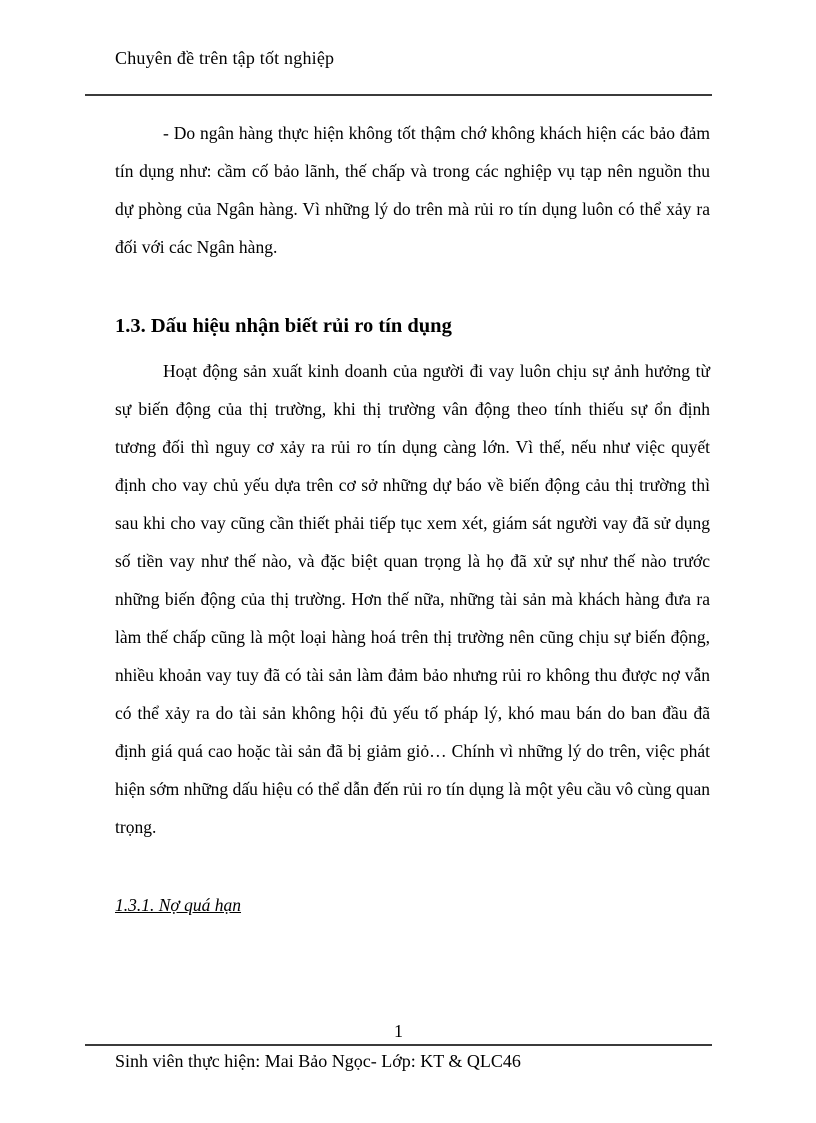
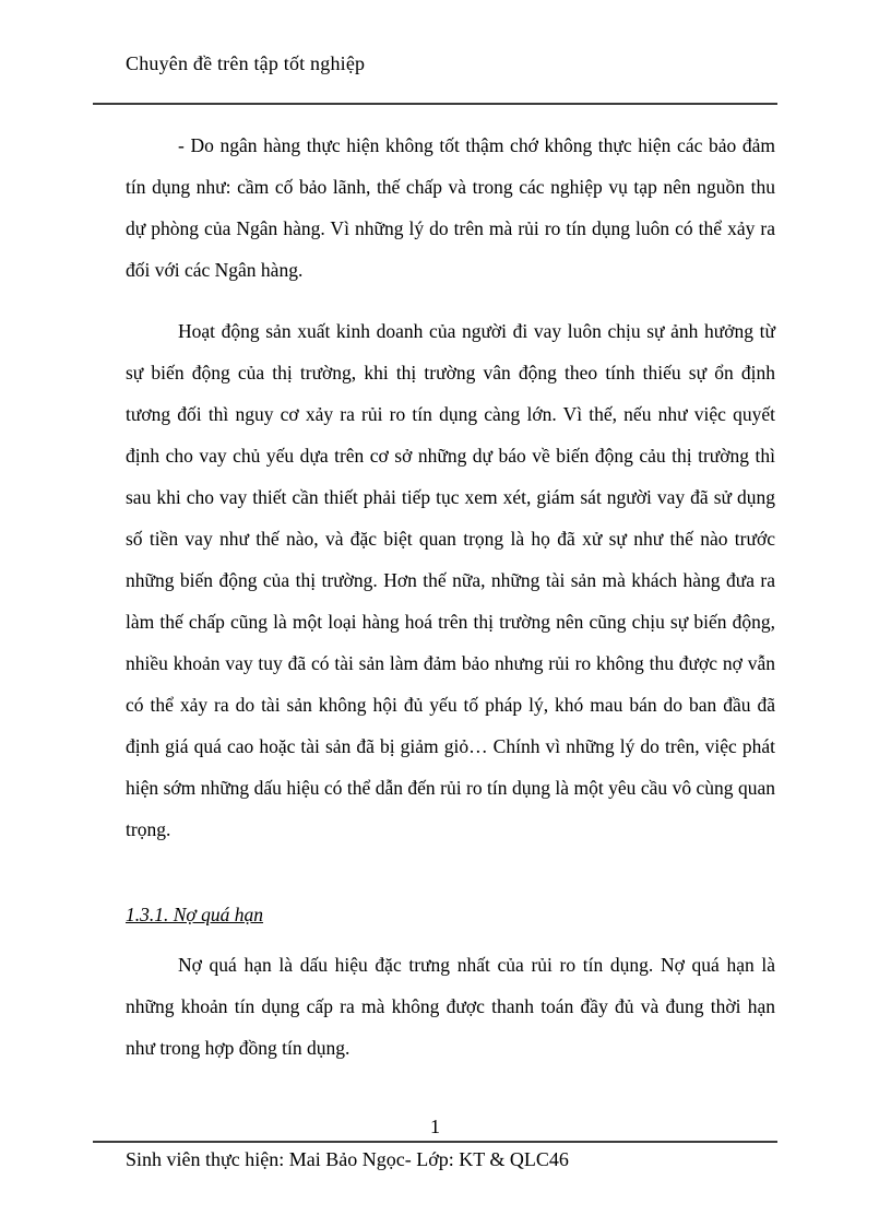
  Chuyên đề trên tập tốt nghiệp
- - Do ngân hàng thực hiện không tốt thậm chớ không khách hiện các bảo đảm tín dụng như: cầm cố bảo lãnh, thế chấp và trong các nghiệp vụ tạp nên nguồn thu dự phòng của Ngân hàng. Vì những lý do trên mà rủi ro tín dụng luôn có thể xảy ra đối với các Ngân hàng.
+ - Do ngân hàng thực hiện không tốt thậm chớ không thực hiện các bảo đảm tín dụng như: cầm cố bảo lãnh, thế chấp và trong các nghiệp vụ tạp nên nguồn thu dự phòng của Ngân hàng. Vì những lý do trên mà rủi ro tín dụng luôn có thể xảy ra đối với các Ngân hàng.
- 1.3. Dấu hiệu nhận biết rủi ro tín dụng
- Hoạt động sản xuất kinh doanh của người đi vay luôn chịu sự ảnh hưởng từ sự biến động của thị trường, khi thị trường vân động theo tính thiếu sự ổn định tương đối thì nguy cơ xảy ra rủi ro tín dụng càng lớn. Vì thế, nếu như việc quyết định cho vay chủ yếu dựa trên cơ sở những dự báo về biến động cảu thị trường thì sau khi cho vay cũng cần thiết phải tiếp tục xem xét, giám sát người vay đã sử dụng số tiền vay như thế nào, và đặc biệt quan trọng là họ đã xử sự như thế nào trước những biến động của thị trường. Hơn thế nữa, những tài sản mà khách hàng đưa ra làm thế chấp cũng là một loại hàng hoá trên thị trường nên cũng chịu sự biến động, nhiều khoản vay tuy đã có tài sản làm đảm bảo nhưng rủi ro không thu được nợ vẫn có thể xảy ra do tài sản không hội đủ yếu tố pháp lý, khó mau bán do ban đầu đã định giá quá cao hoặc tài sản đã bị giảm giỏ… Chính vì những lý do trên, việc phát hiện sớm những dấu hiệu có thể dẫn đến rủi ro tín dụng là một yêu cầu vô cùng quan trọng.
+ Hoạt động sản xuất kinh doanh của người đi vay luôn chịu sự ảnh hưởng từ sự biến động của thị trường, khi thị trường vân động theo tính thiếu sự ổn định tương đối thì nguy cơ xảy ra rủi ro tín dụng càng lớn. Vì thế, nếu như việc quyết định cho vay chủ yếu dựa trên cơ sở những dự báo về biến động cảu thị trường thì sau khi cho vay thiết cần thiết phải tiếp tục xem xét, giám sát người vay đã sử dụng số tiền vay như thế nào, và đặc biệt quan trọng là họ đã xử sự như thế nào trước những biến động của thị trường. Hơn thế nữa, những tài sản mà khách hàng đưa ra làm thế chấp cũng là một loại hàng hoá trên thị trường nên cũng chịu sự biến động, nhiều khoản vay tuy đã có tài sản làm đảm bảo nhưng rủi ro không thu được nợ vẫn có thể xảy ra do tài sản không hội đủ yếu tố pháp lý, khó mau bán do ban đầu đã định giá quá cao hoặc tài sản đã bị giảm giỏ… Chính vì những lý do trên, việc phát hiện sớm những dấu hiệu có thể dẫn đến rủi ro tín dụng là một yêu cầu vô cùng quan trọng.
  1.3.1. Nợ quá hạn
+ Nợ quá hạn là dấu hiệu đặc trưng nhất của rủi ro tín dụng. Nợ quá hạn là những khoản tín dụng cấp ra mà không được thanh toán đầy đủ và đung thời hạn như trong hợp đồng tín dụng.
  1
  Sinh viên thực hiện: Mai Bảo Ngọc- Lớp: KT & QLC46
